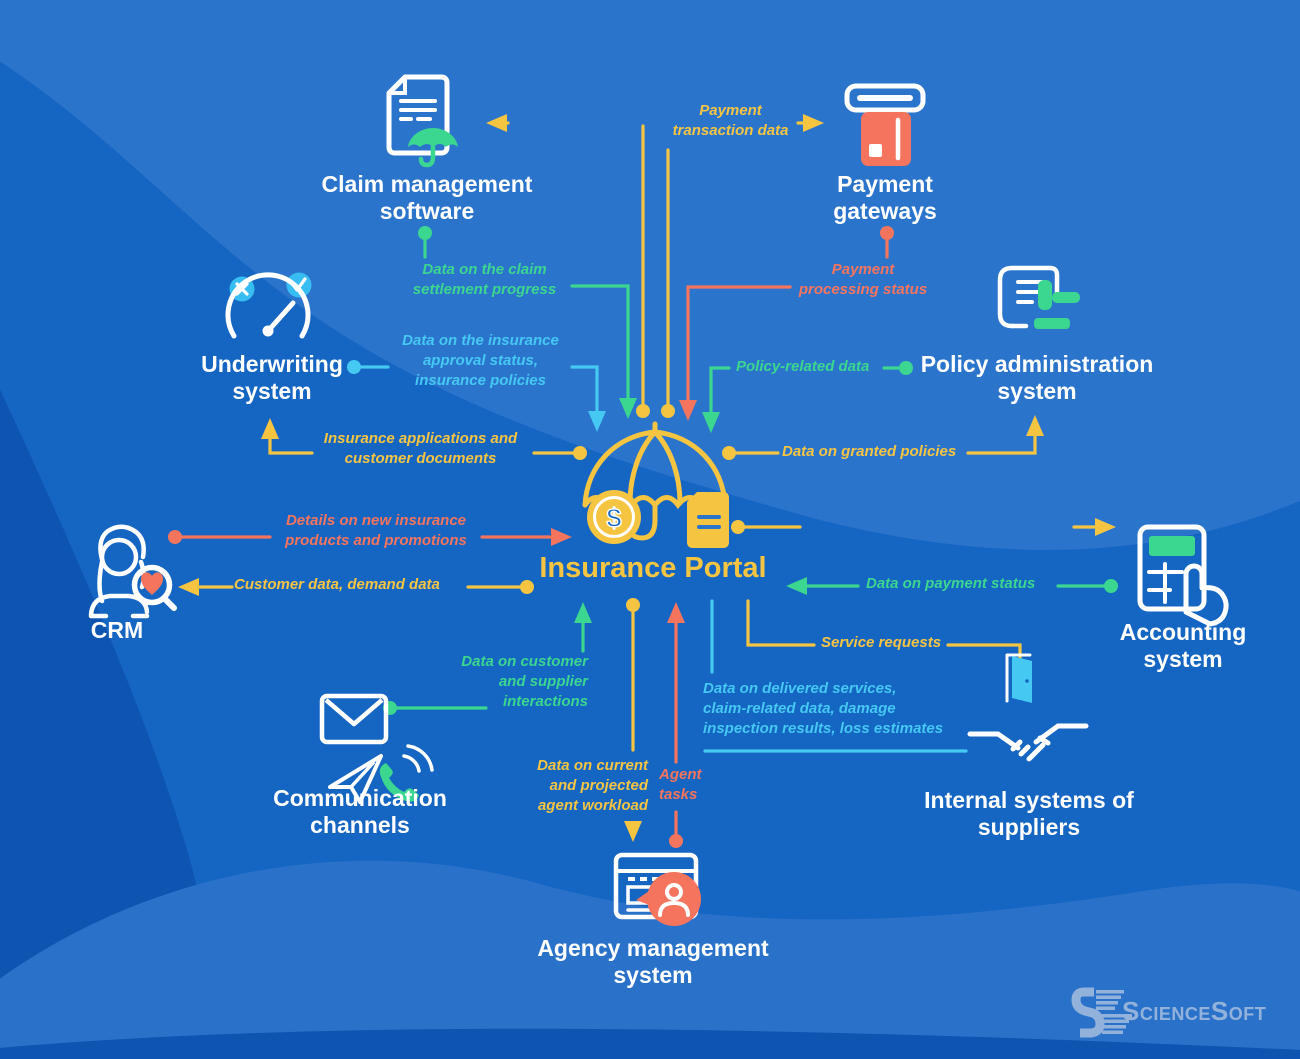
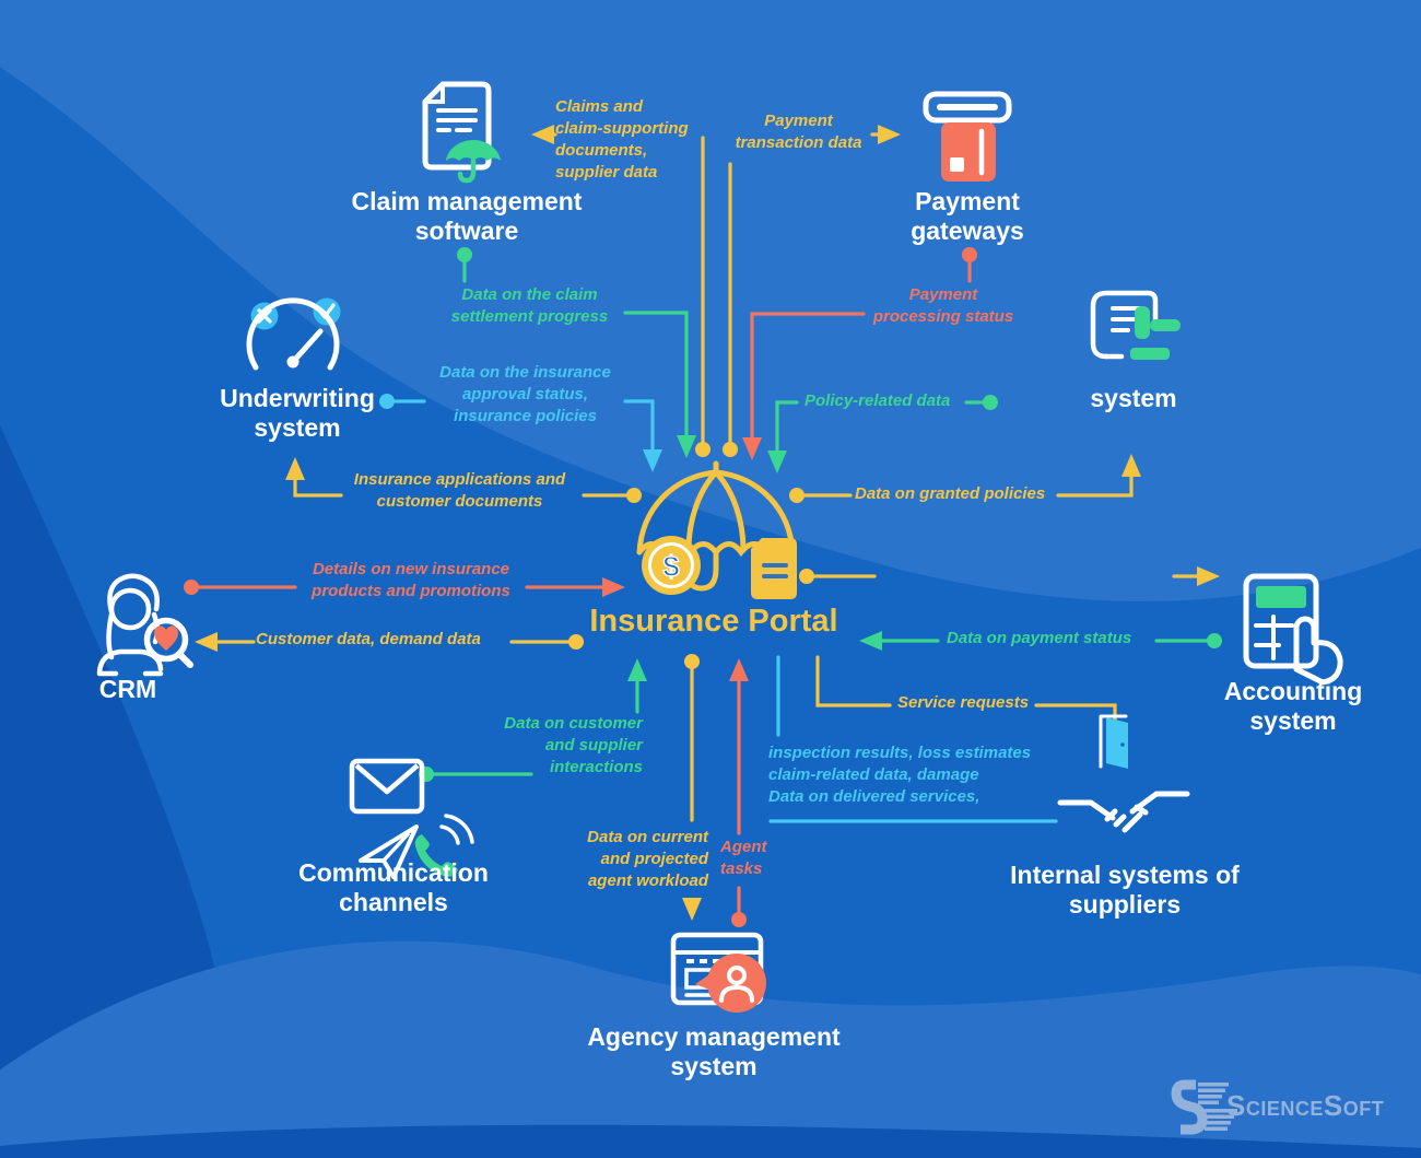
  $
  Claim management
  software
  Payment
  gateways
  Underwriting
  system
- Policy administration
  system
  CRM
  Accounting
  system
  Communication
  channels
  Internal systems of
  suppliers
  Agency management
  system
  Insurance Portal
+ Claims and
+ claim-supporting
+ documents,
+ supplier data
  Payment
  transaction data
  Data on the claim
  settlement progress
  Payment
  processing status
  Data on the insurance
  approval status,
  insurance policies
  Policy-related data
  Insurance applications and
  customer documents
  Data on granted policies
  Details on new insurance
  products and promotions
  Customer data, demand data
  Data on payment status
  Service requests
- Data on delivered services,
+ inspection results, loss estimates
  claim-related data, damage
- inspection results, loss estimates
+ Data on delivered services,
  Data on customer
  and supplier
  interactions
  Data on current
  and projected
  agent workload
  Agent
  tasks
  ScienceSoft
